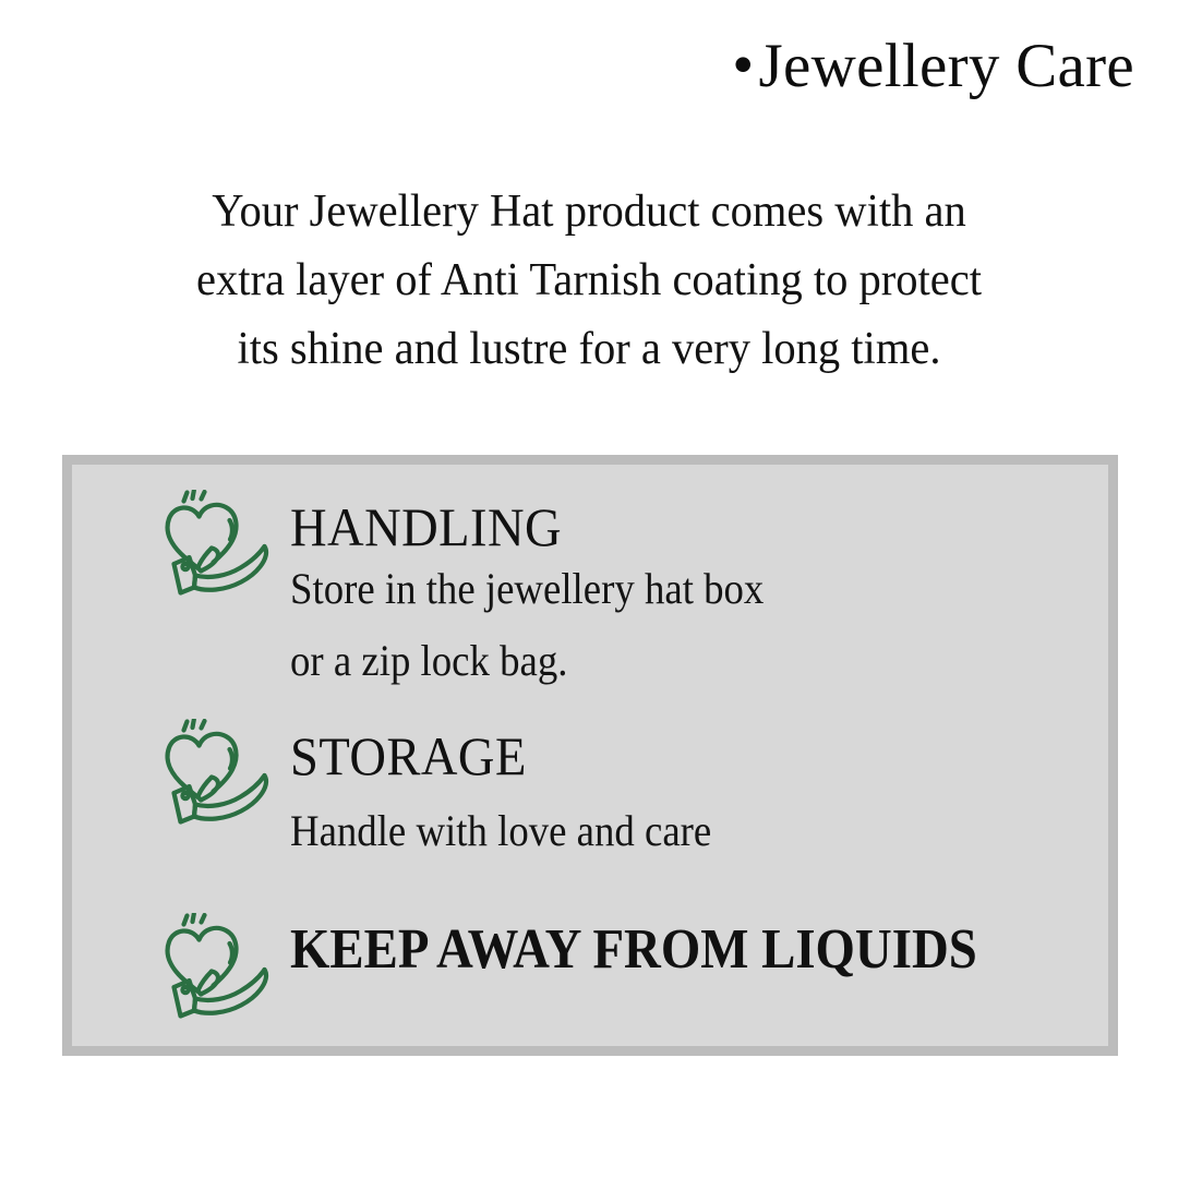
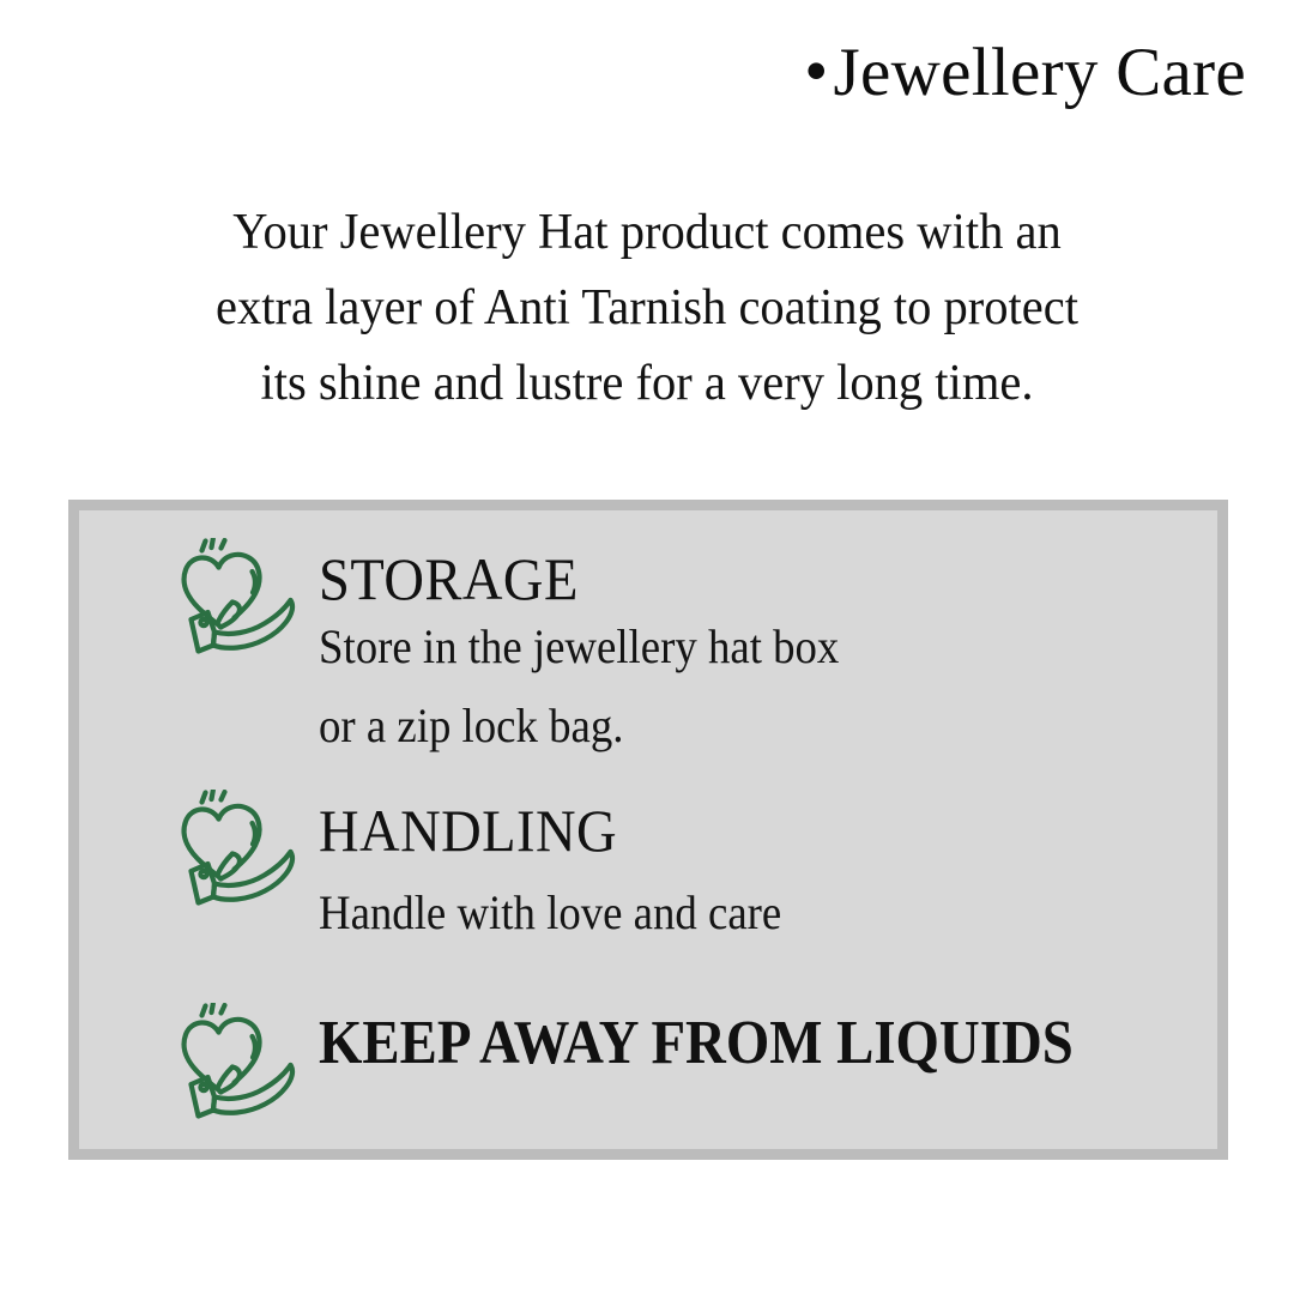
  •Jewellery Care
  Your Jewellery Hat product comes with an
  extra layer of Anti Tarnish coating to protect
  its shine and lustre for a very long time.
- HANDLING
+ STORAGE
  Store in the jewellery hat box
  or a zip lock bag.
- STORAGE
+ HANDLING
  Handle with love and care
  KEEP AWAY FROM LIQUIDS
